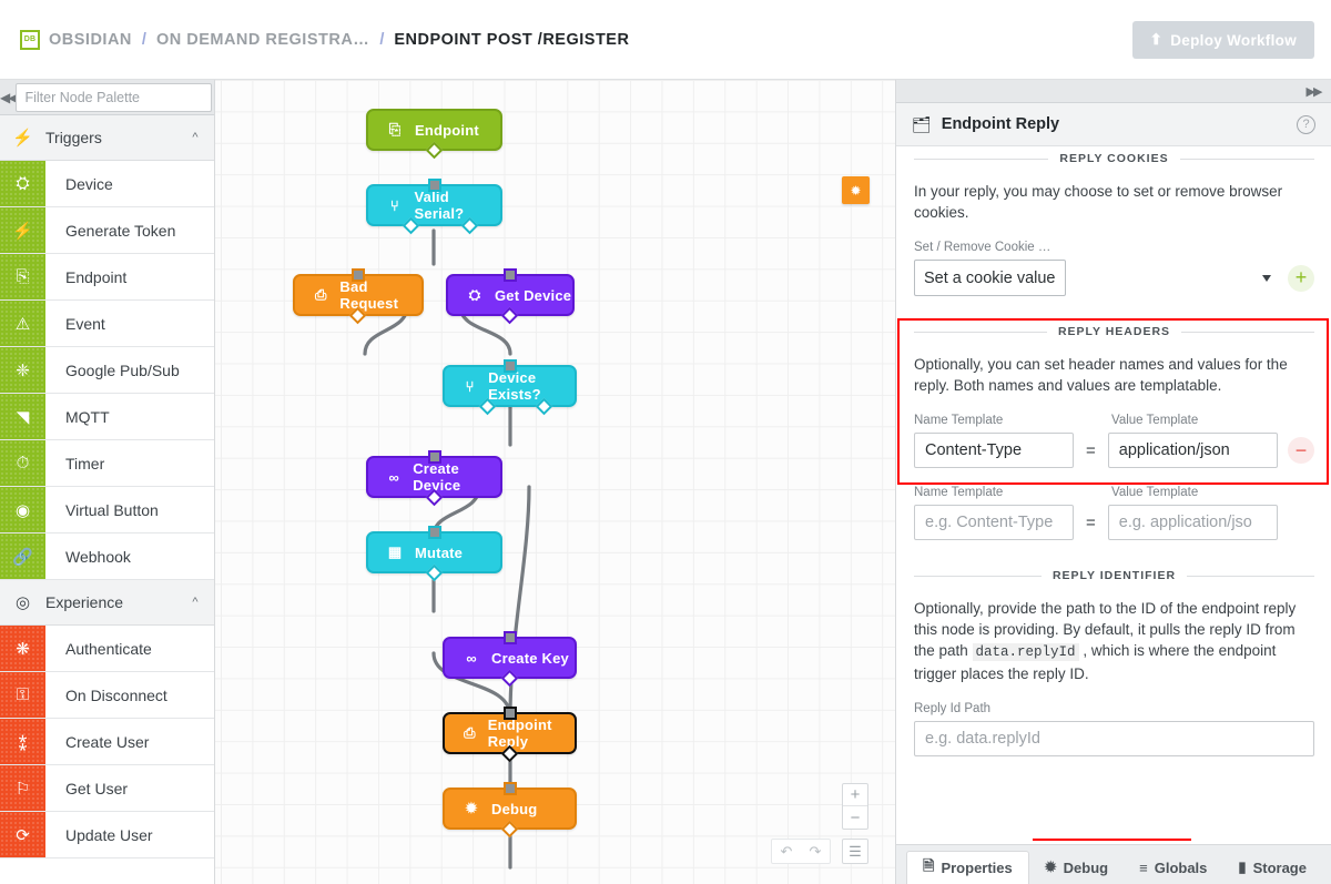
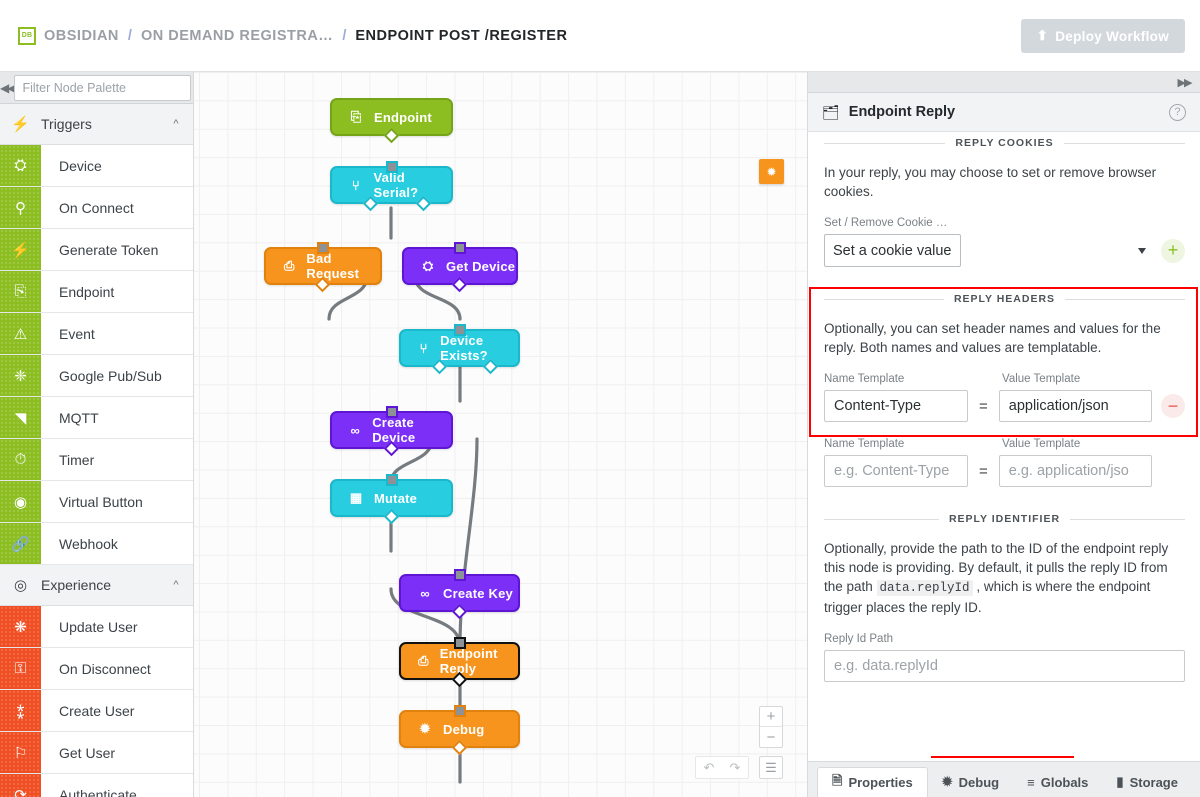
  OBSIDIAN
  /
  ON DEMAND REGISTRA…
  /
  ENDPOINT POST /REGISTER
  ⬆
  Deploy Workflow
  ◀◀
  Filter Node Palette
  ⚡
  Triggers
  ^
  ⛭
  Device
+ ⚲
+ On Connect
  ⚡
  Generate Token
  ⎘
  Endpoint
  ⚠
  Event
  ❈
  Google Pub/Sub
  ◥
  MQTT
  ⏱
  Timer
  ◉
  Virtual Button
  🔗
  Webhook
  ◎
  Experience
  ^
  ❋
- Authenticate
+ Update User
  ⚿
  On Disconnect
  ⁑
  Create User
  ⚐
  Get User
  ⟳
- Update User
+ Authenticate
  ⎘
  Endpoint
  ⑂
  Valid Serial?
  ⎙
  Bad Request
  ⛭
  Get Device
  ⑂
  Device Exists?
  ∞
  Create Device
  ▦
  Mutate
  ∞
  Create Key
  ⎙
  Endpoint Reply
  ✹
  Debug
  ✹
  +
  −
  ☰
  ↶
  ↷
  ▶▶
  🗂
  Endpoint Reply
  ?
  REPLY COOKIES
  In your reply, you may choose to set or remove browser cookies.
  Set / Remove Cookie …
  Set a cookie value
  +
  REPLY HEADERS
  Optionally, you can set header names and values for the reply. Both names and values are templatable.
  Name Template
  Value Template
  Content-Type
  =
  application/json
  −
  Name Template
  Value Template
  e.g. Content-Type
  =
  e.g. application/jso
  REPLY IDENTIFIER
  Optionally, provide the path to the ID of the endpoint reply this node is providing. By default, it pulls the reply ID from the path data.replyId , which is where the endpoint trigger places the reply ID.
  Reply Id Path
  e.g. data.replyId
  🗎
  Properties
  ✹
  Debug
  ≡
  Globals
  ▮
  Storage
